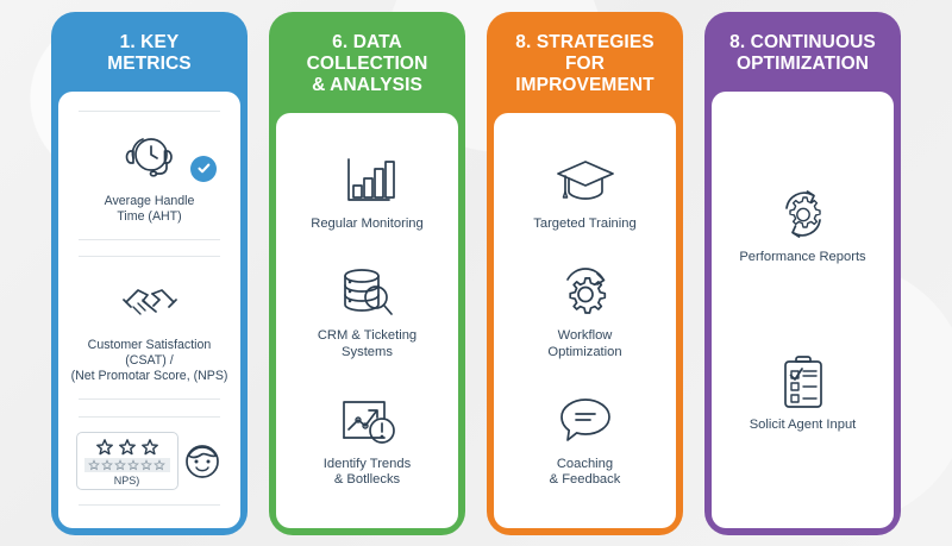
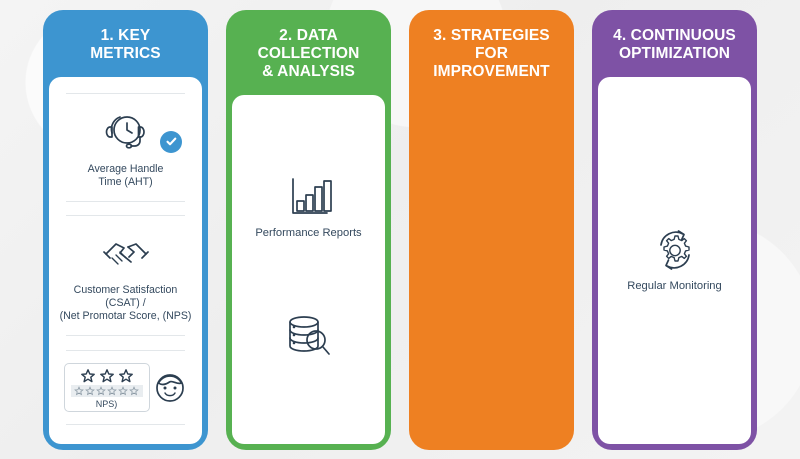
  1. KEY
  METRICS
  Average Handle
  Time (AHT)
  Customer Satisfaction (CSAT) /
  (Net Promotar Score, (NPS)
  NPS)
- 6. DATA COLLECTION
+ 2. DATA COLLECTION
  & ANALYSIS
- Regular Monitoring
+ Performance Reports
- CRM & Ticketing
- Systems
- Identify Trends
- & Botllecks
- 8. STRATEGIES FOR
+ 3. STRATEGIES FOR
  IMPROVEMENT
- Targeted Training
- Workflow
- Optimization
- Coaching
- & Feedback
- 8. CONTINUOUS
+ 4. CONTINUOUS
  OPTIMIZATION
- Performance Reports
+ Regular Monitoring
- Solicit Agent Input
